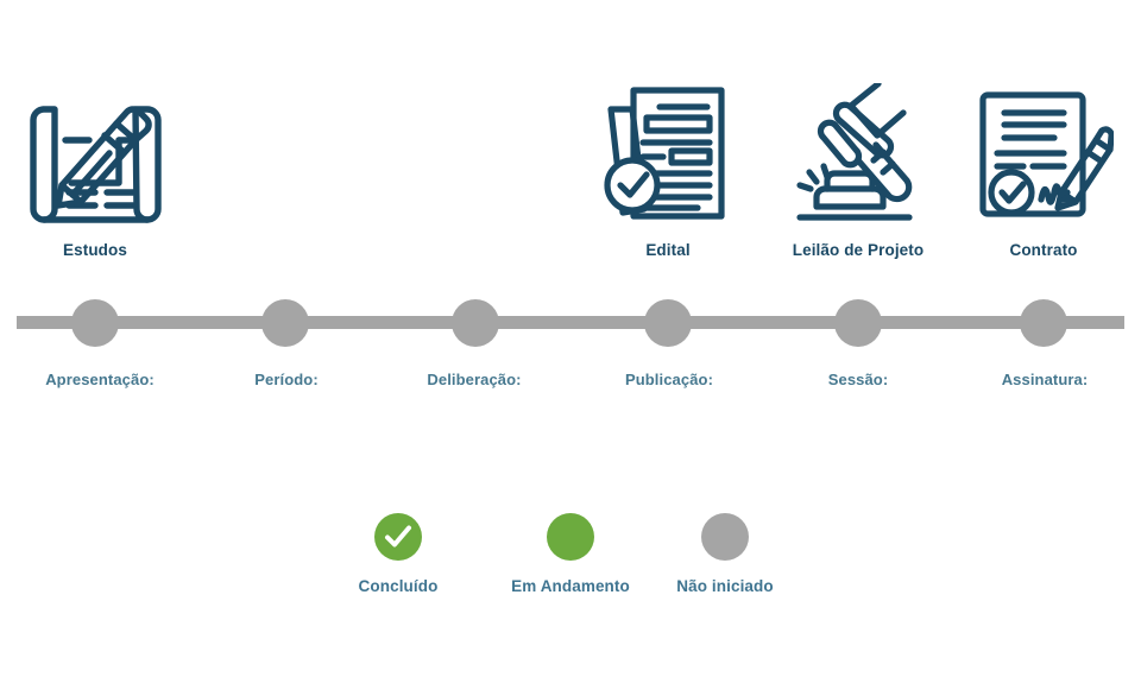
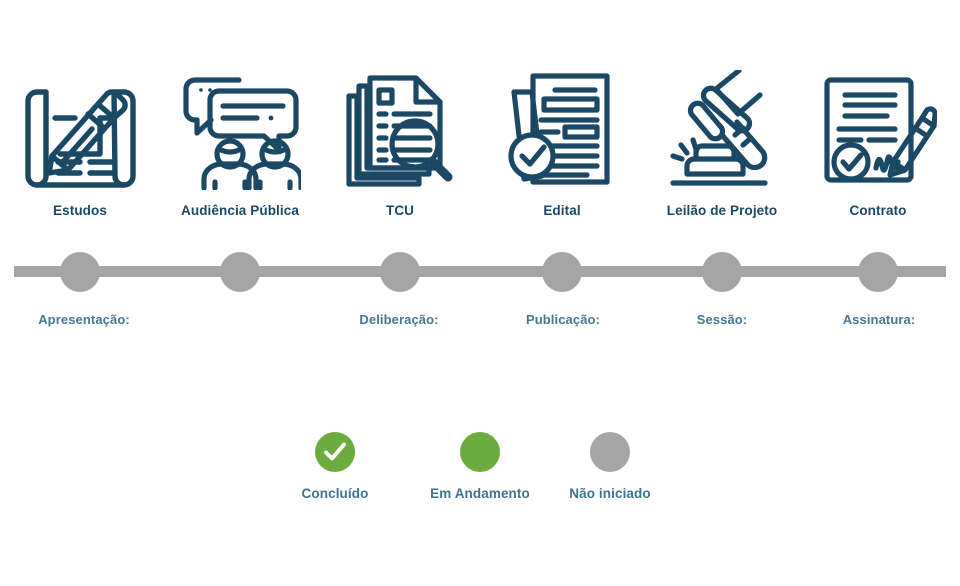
  Estudos
+ Audiência Pública
+ TCU
  Edital
  Leilão de Projeto
  Contrato
  Apresentação:
- Período:
  Deliberação:
  Publicação:
  Sessão:
  Assinatura:
  Concluído
  Em Andamento
  Não iniciado
